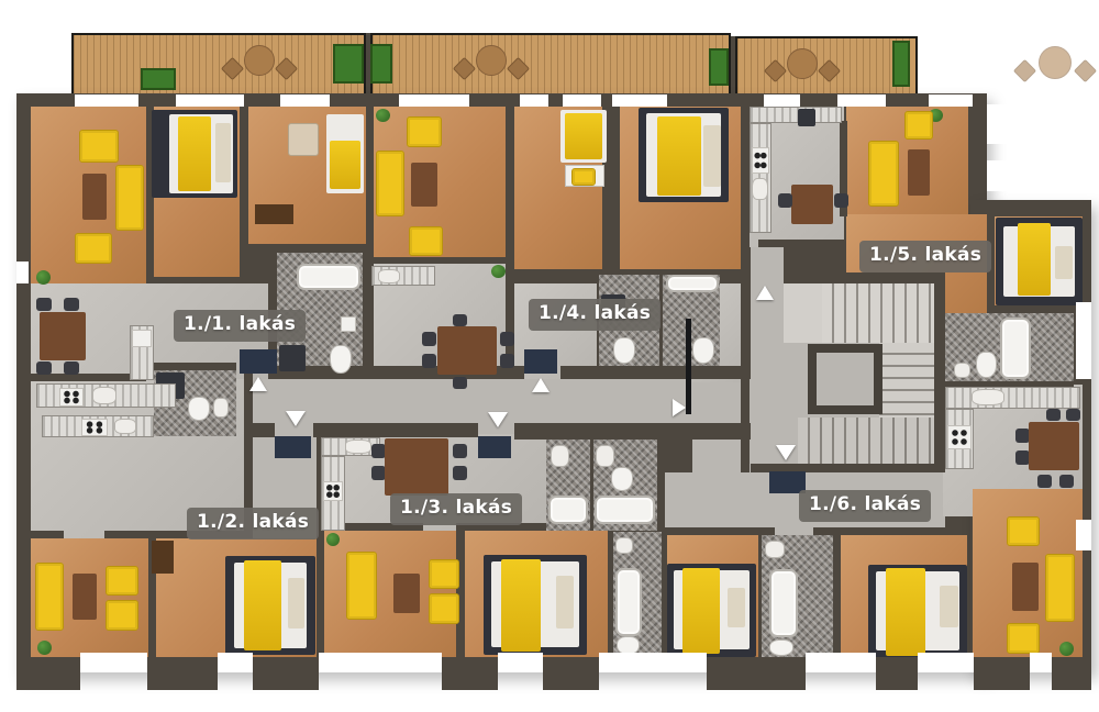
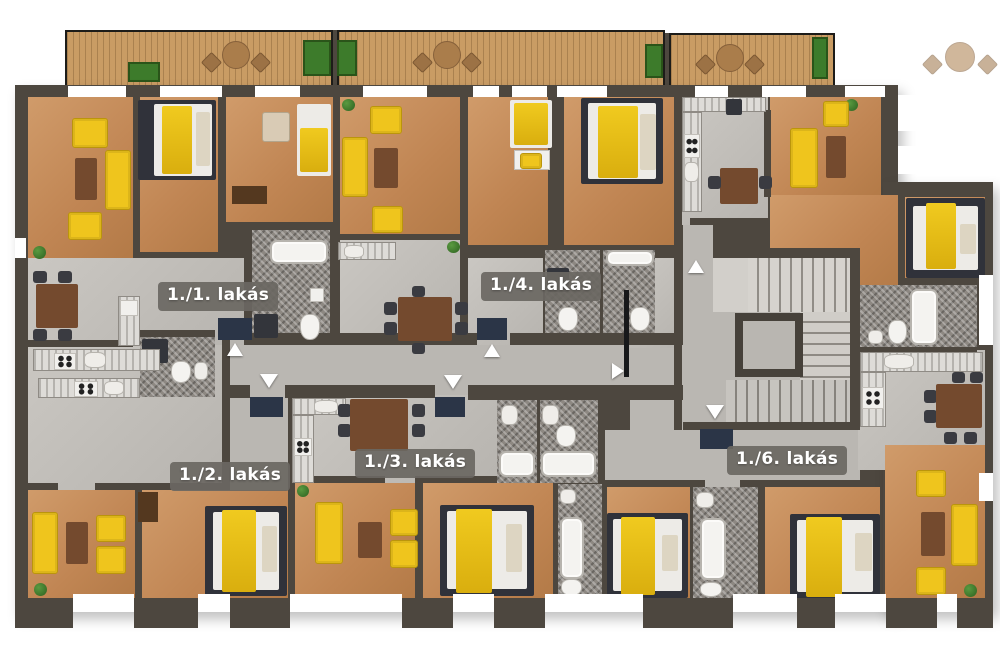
  1./1. lakás
  1./2. lakás
  1./3. lakás
  1./4. lakás
- 1./5. lakás
  1./6. lakás
